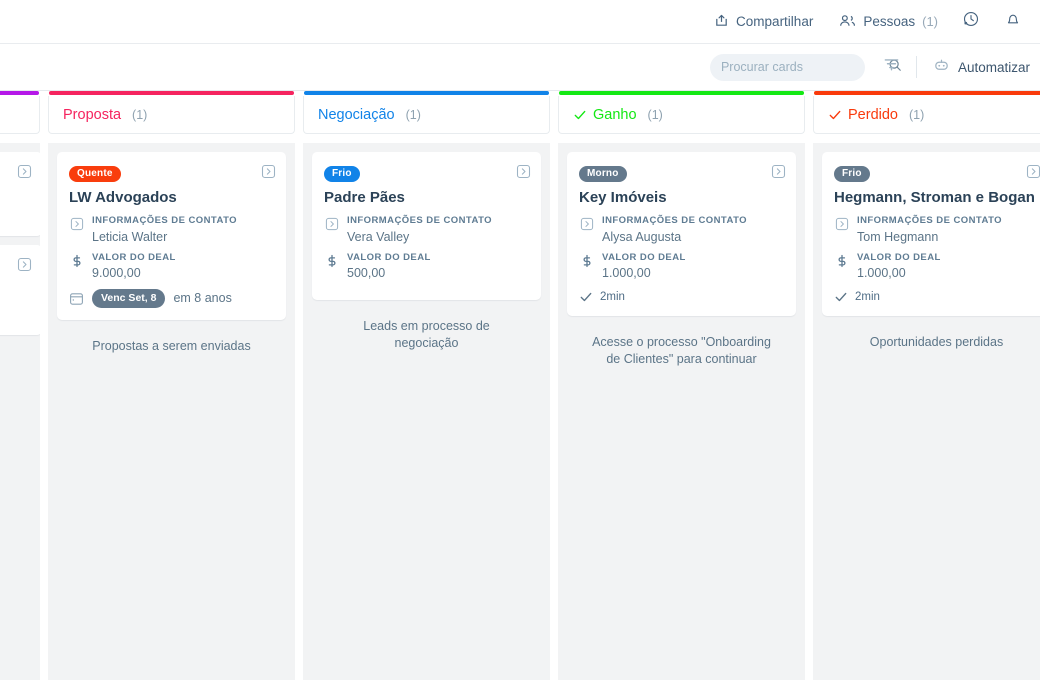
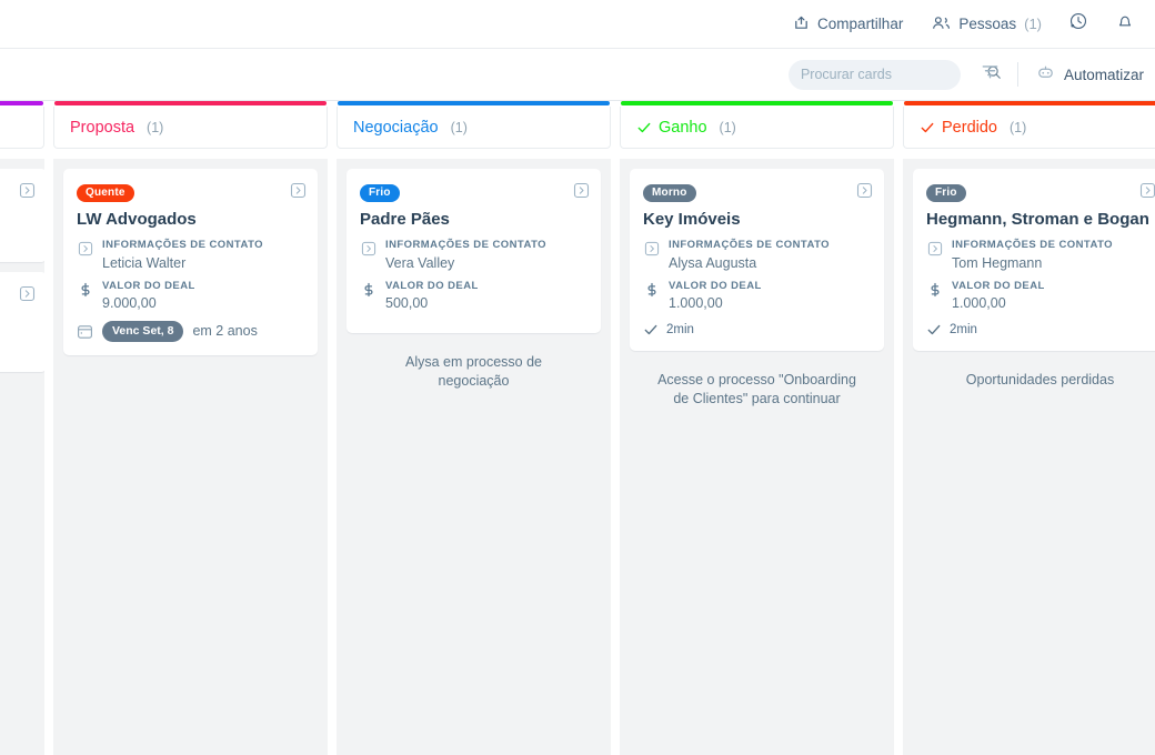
  Compartilhar
  Pessoas
  (1)
  Procurar cards
  Automatizar
  Proposta
  (1)
  Quente
  LW Advogados
  INFORMAÇÕES DE CONTATO
  Leticia Walter
  VALOR DO DEAL
  9.000,00
  Venc Set, 8
- em 8 anos
+ em 2 anos
- Propostas a serem enviadas
  Negociação
  (1)
  Frio
  Padre Pães
  INFORMAÇÕES DE CONTATO
  Vera Valley
  VALOR DO DEAL
  500,00
- Leads em processo de negociação
+ Alysa em processo de negociação
  Ganho
  (1)
  Morno
  Key Imóveis
  INFORMAÇÕES DE CONTATO
  Alysa Augusta
  VALOR DO DEAL
  1.000,00
  2min
  Acesse o processo "Onboarding de Clientes" para continuar
  Perdido
  (1)
  Frio
  Hegmann, Stroman e Bogan
  INFORMAÇÕES DE CONTATO
  Tom Hegmann
  VALOR DO DEAL
  1.000,00
  2min
  Oportunidades perdidas
